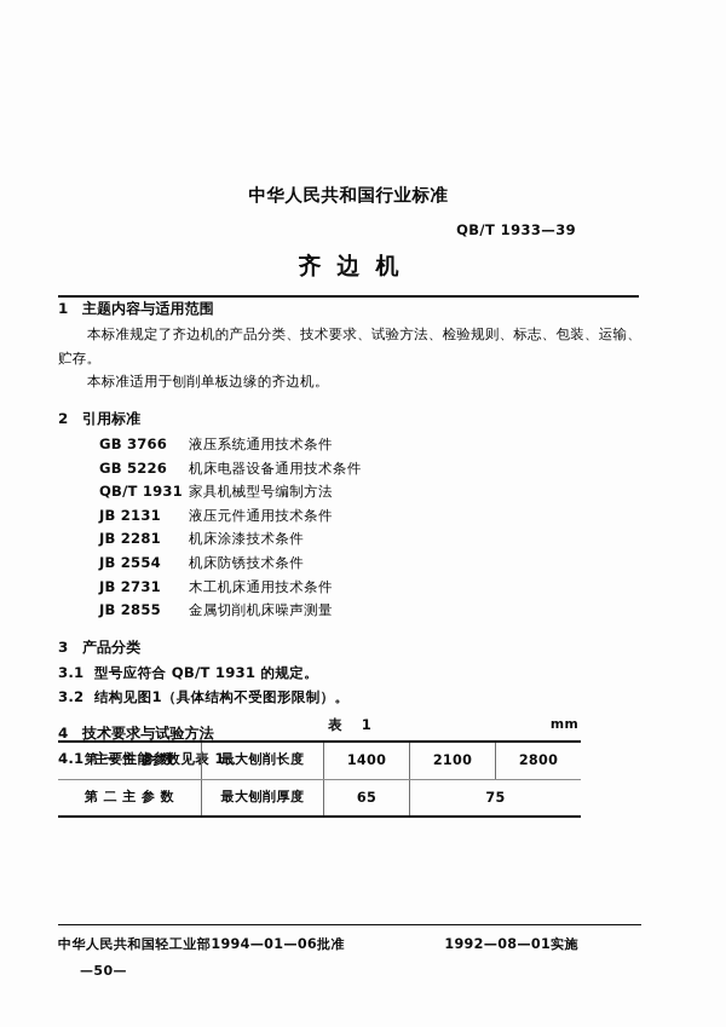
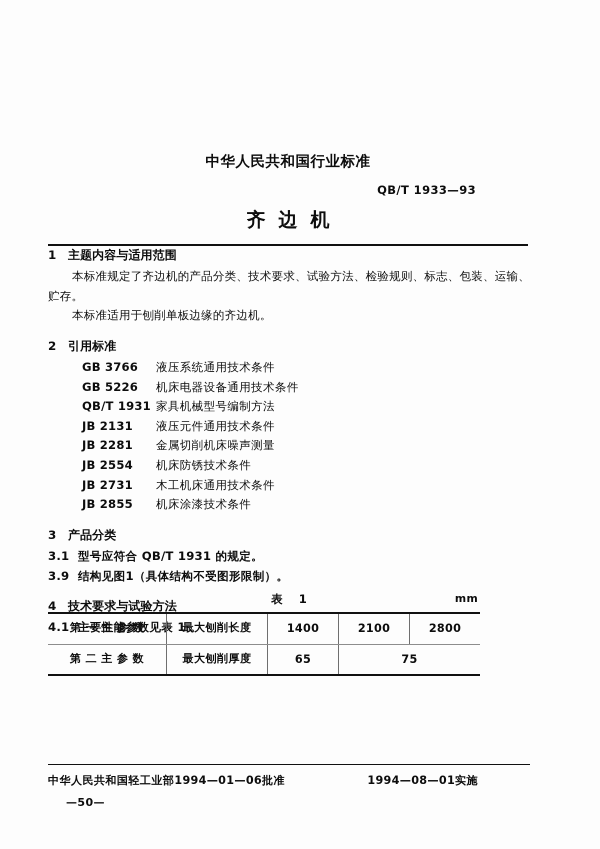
  中华人民共和国行业标准
- QB/T 1933—39
+ QB/T 1933—93
  齐边机
  1 主题内容与适用范围
  本标准规定了齐边机的产品分类、技术要求、试验方法、检验规则、标志、包装、运输、贮存。
  本标准适用于刨削单板边缘的齐边机。
  2 引用标准
  GB 3766 液压系统通用技术条件
  GB 5226 机床电器设备通用技术条件
  QB/T 1931 家具机械型号编制方法
  JB 2131 液压元件通用技术条件
- JB 2281 机床涂漆技术条件
+ JB 2281 金属切削机床噪声测量
  JB 2554 机床防锈技术条件
  JB 2731 木工机床通用技术条件
- JB 2855 金属切削机床噪声测量
+ JB 2855 机床涂漆技术条件
  3 产品分类
  3.1 型号应符合 QB/T 1931 的规定。
- 3.2 结构见图1（具体结构不受图形限制）。
+ 3.9 结构见图1（具体结构不受图形限制）。
  4 技术要求与试验方法
  4.1 主要性能参数见表 1 。
  表 1
  mm
  第 一 主 参 数	最大刨削长度	1400	2100	2800
  第 二 主 参 数	最大刨削厚度	65	75
  中华人民共和国轻工业部1994—01—06批准
- 1992—08—01实施
+ 1994—08—01实施
  —50—
